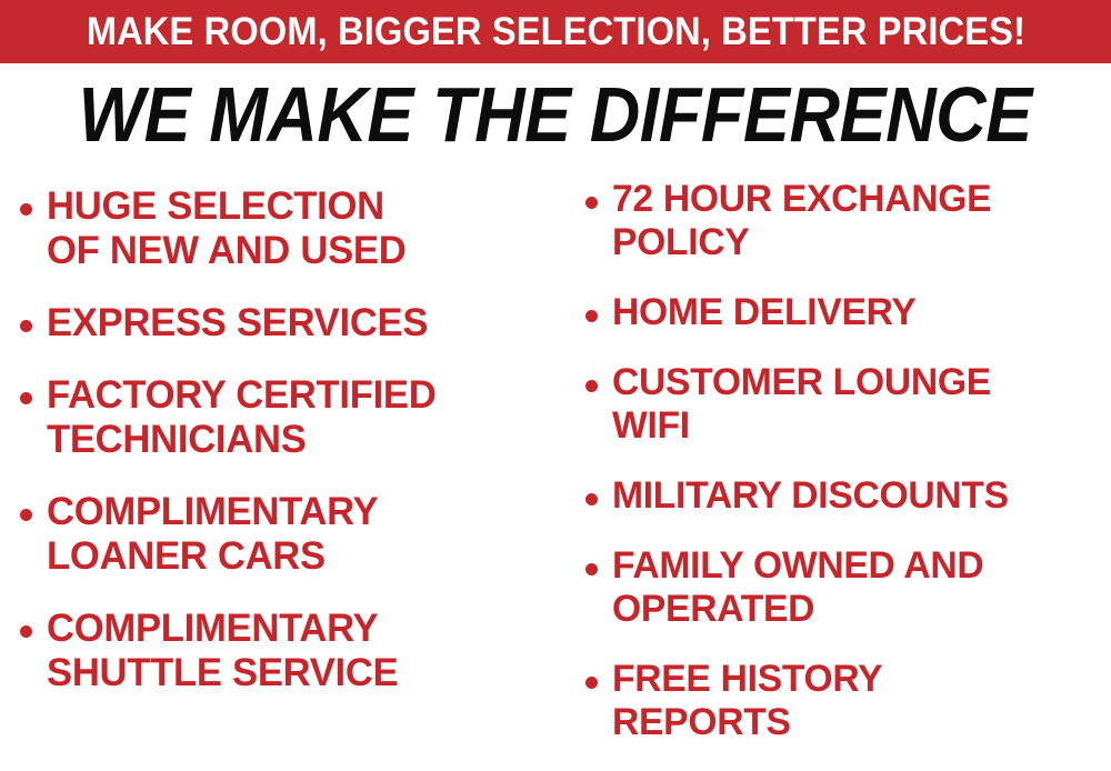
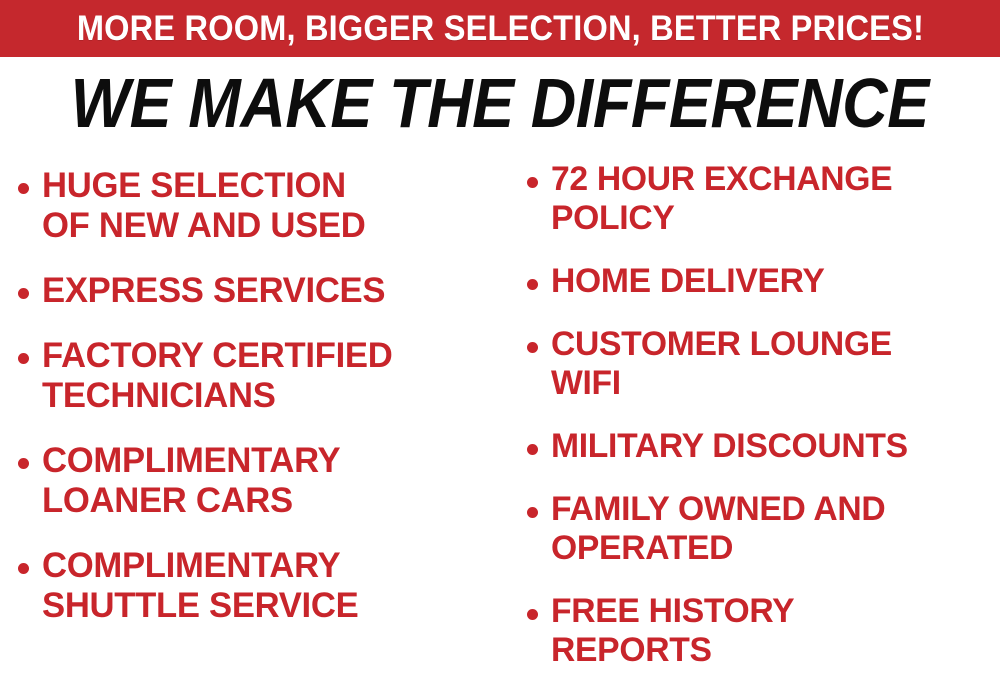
- MAKE ROOM, BIGGER SELECTION, BETTER PRICES!
+ MORE ROOM, BIGGER SELECTION, BETTER PRICES!
  WE MAKE THE DIFFERENCE
  HUGE SELECTION
  OF NEW AND USED
  EXPRESS SERVICES
  FACTORY CERTIFIED
  TECHNICIANS
  COMPLIMENTARY
  LOANER CARS
  COMPLIMENTARY
  SHUTTLE SERVICE
  72 HOUR EXCHANGE
  POLICY
  HOME DELIVERY
  CUSTOMER LOUNGE
  WIFI
  MILITARY DISCOUNTS
  FAMILY OWNED AND
  OPERATED
  FREE HISTORY
  REPORTS
